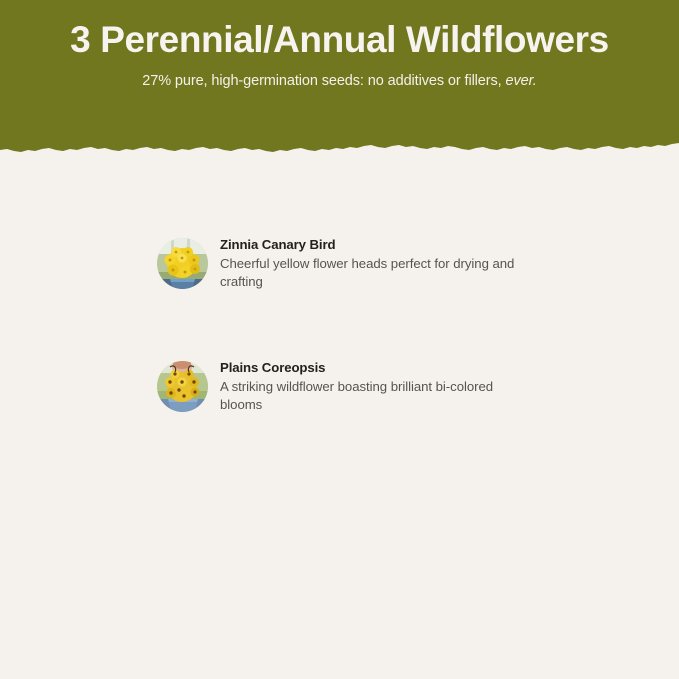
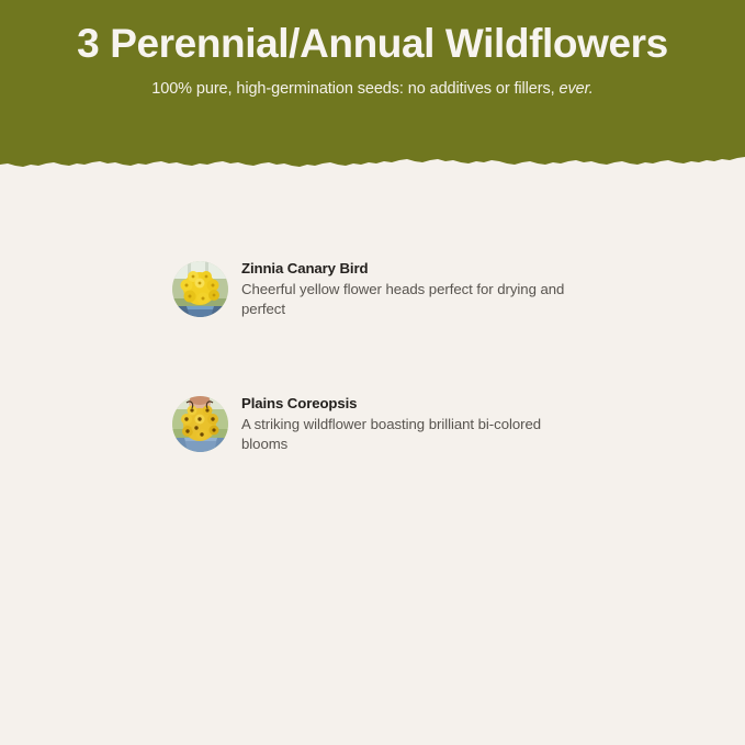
  3 Perennial/Annual Wildflowers
- 27% pure, high-germination seeds: no additives or fillers, ever.
+ 100% pure, high-germination seeds: no additives or fillers, ever.
  Zinnia Canary Bird
- Cheerful yellow flower heads perfect for drying and crafting
+ Cheerful yellow flower heads perfect for drying and perfect
  Plains Coreopsis
  A striking wildflower boasting brilliant bi-colored blooms
